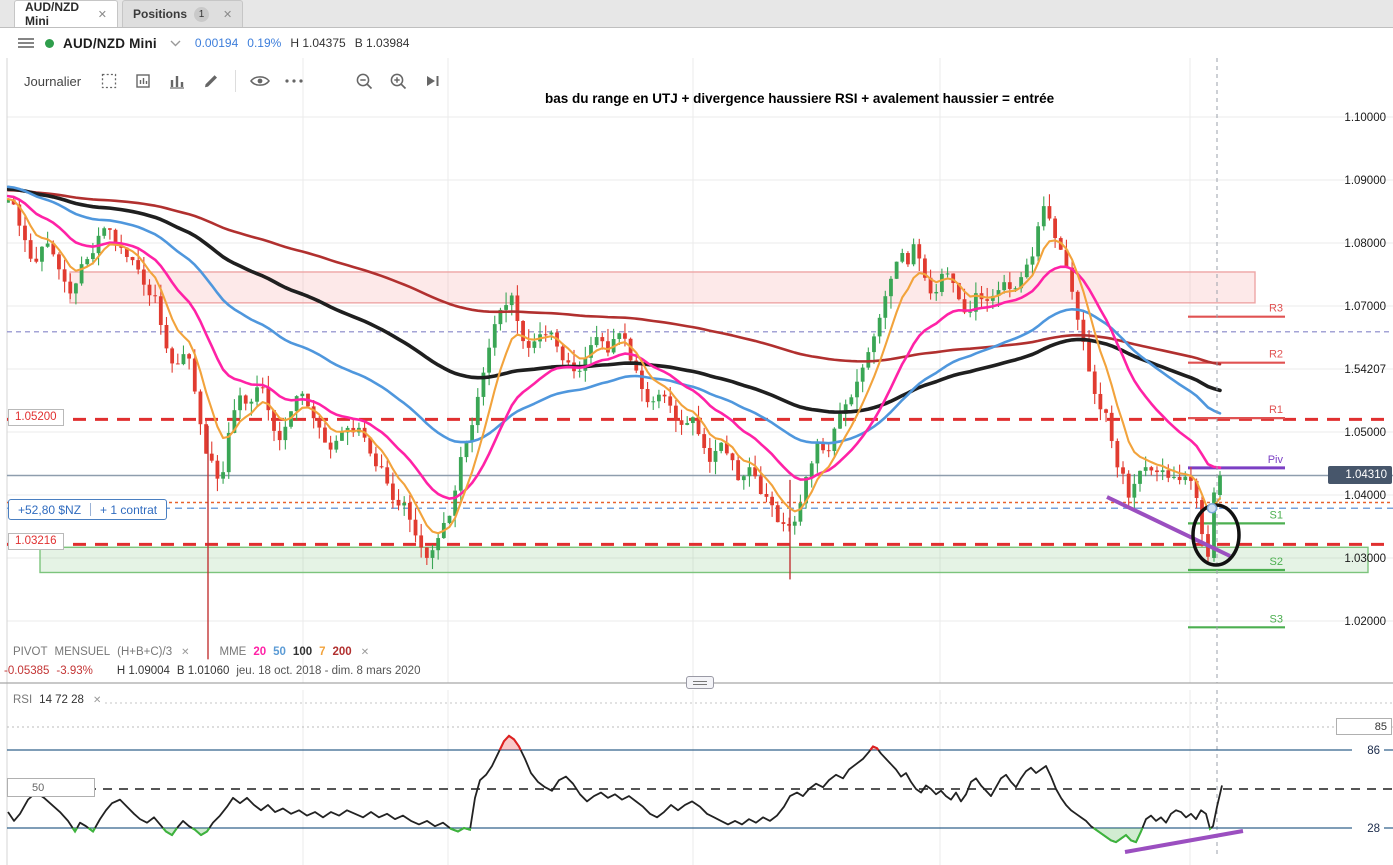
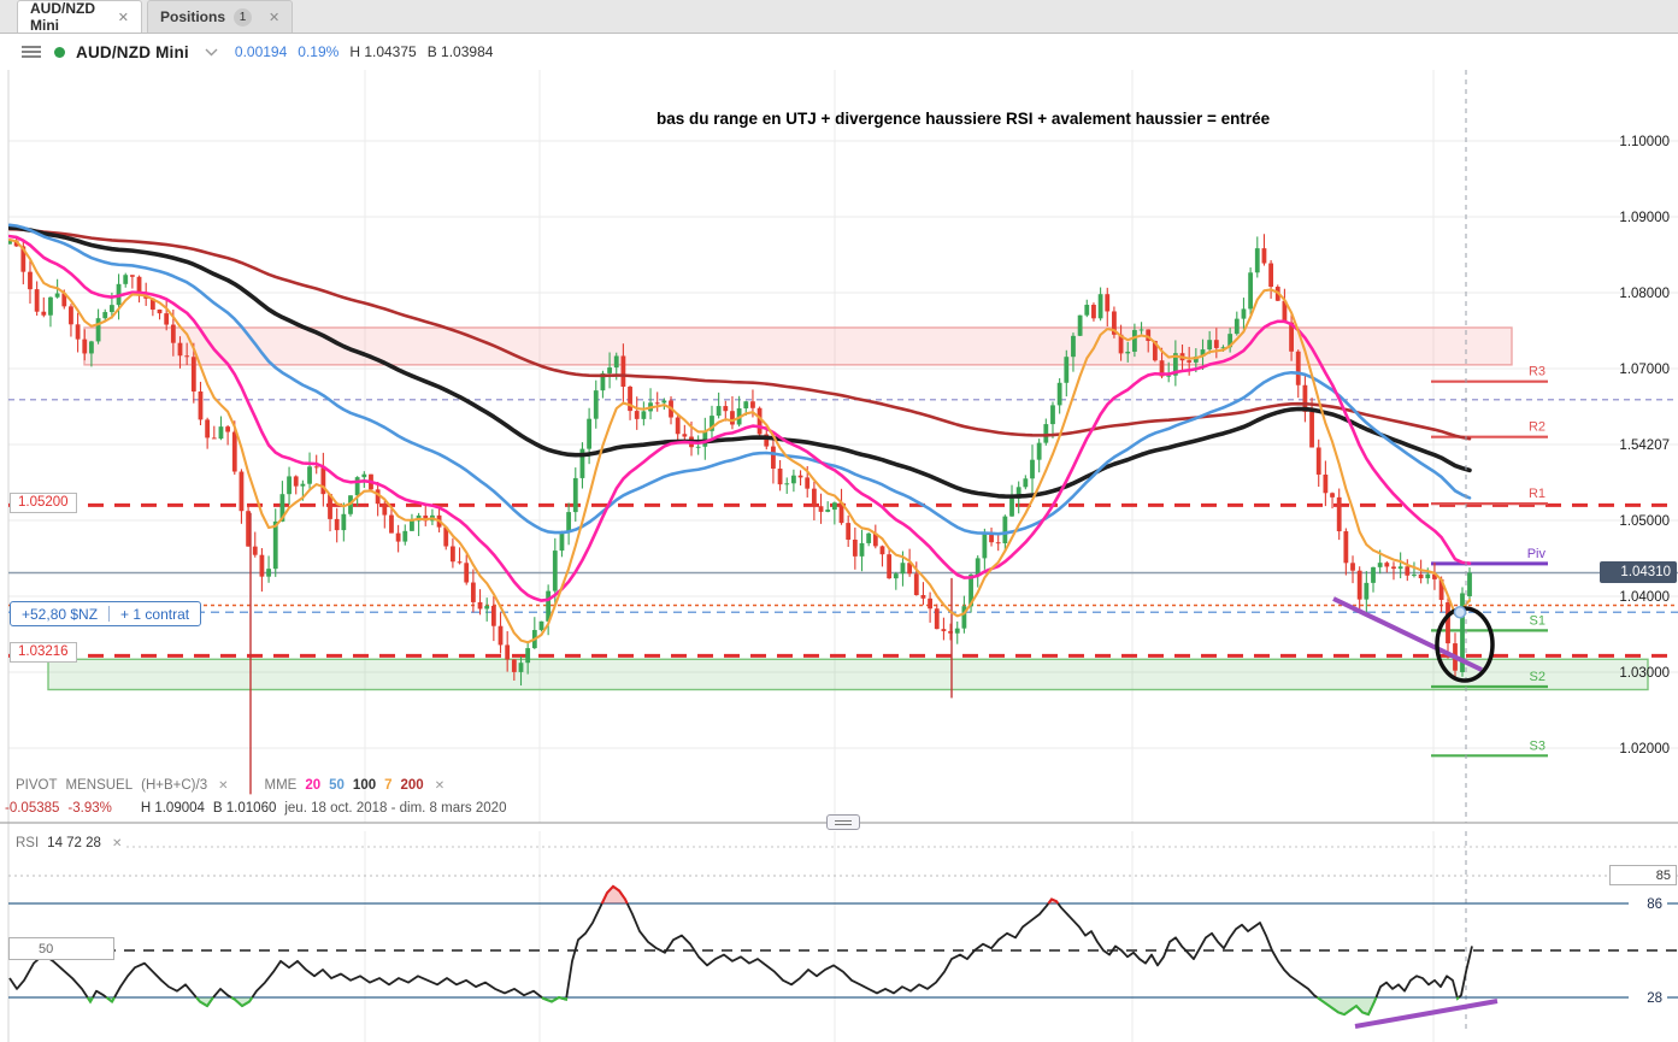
  R3
  R2
  R1
  Piv
  S1
  S2
  S3
  1.10000
  1.09000
  1.08000
  1.07000
  1.54207
  1.05000
  1.04000
  1.03000
  1.02000
  86
  28
  AUD/NZD Mini
  ✕
  Positions
  1
  ✕
  AUD/NZD Mini
  0.00194
  0.19%
  H 1.04375
  B 1.03984
- Journalier
  bas du range en UTJ + divergence haussiere RSI + avalement haussier = entrée
  1.05200
  1.03216
  +52,80 $NZ
  + 1 contrat
  1.04310
  PIVOT
  MENSUEL
  (H+B+C)/3
  ✕
  MME
  20
  50
  100
  7
  200
  ✕
  -0.05385
  -3.93%
  H 1.09004
  B 1.01060
  jeu. 18 oct. 2018 - dim. 8 mars 2020
  RSI
  14 72 28
  ✕
  85
  50
